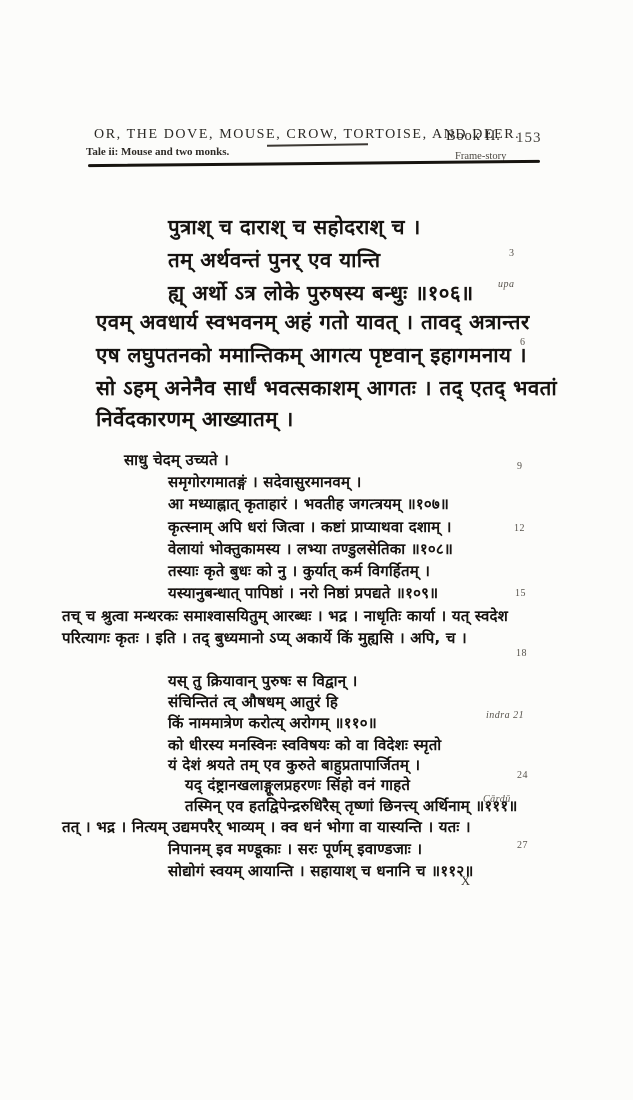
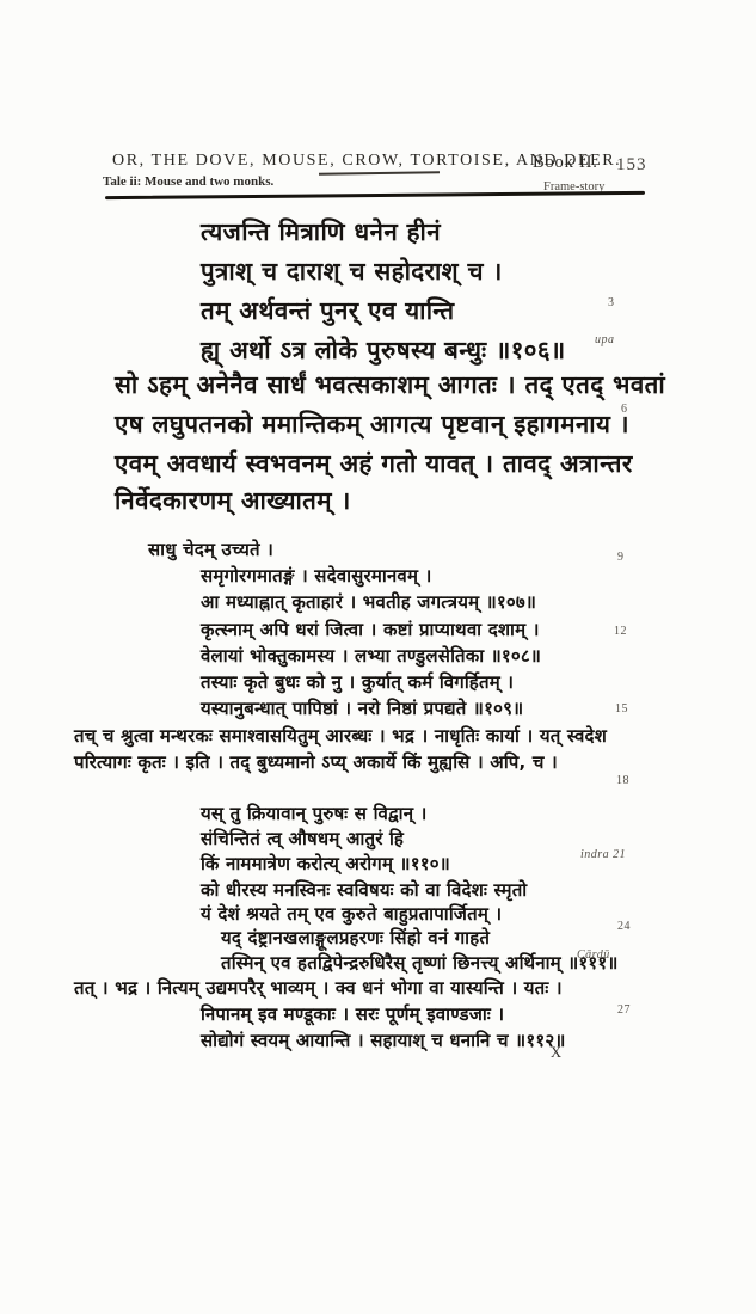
  OR, THE DOVE, MOUSE, CROW, TORTOISE, AND DEER.
  Book II.
  153
  Tale ii: Mouse and two monks.
  Frame-story
+ त्यजन्ति मित्राणि धनेन हीनं
  पुत्राश् च दाराश् च सहोदराश् च ।
  तम् अर्थवन्तं पुनर् एव यान्ति
  ह्य् अर्थो ऽत्र लोके पुरुषस्य बन्धुः ॥१०६॥
- एवम् अवधार्य स्वभवनम् अहं गतो यावत् । तावद् अत्रान्तर
+ सो ऽहम् अनेनैव सार्धं भवत्सकाशम् आगतः । तद् एतद् भवतां
  एष लघुपतनको ममान्तिकम् आगत्य पृष्टवान् इहागमनाय ।
- सो ऽहम् अनेनैव सार्धं भवत्सकाशम् आगतः । तद् एतद् भवतां
+ एवम् अवधार्य स्वभवनम् अहं गतो यावत् । तावद् अत्रान्तर
  निर्वेदकारणम् आख्यातम् ।
  साधु चेदम् उच्यते ।
  समृगोरगमातङ्गं । सदेवासुरमानवम् ।
  आ मध्याह्नात् कृताहारं । भवतीह जगत्त्रयम् ॥१०७॥
  कृत्स्नाम् अपि धरां जित्वा । कष्टां प्राप्याथवा दशाम् ।
  वेलायां भोक्तुकामस्य । लभ्या तण्डुलसेतिका ॥१०८॥
  तस्याः कृते बुधः को नु । कुर्यात् कर्म विगर्हितम् ।
  यस्यानुबन्धात् पापिष्ठां । नरो निष्ठां प्रपद्यते ॥१०९॥
  तच् च श्रुत्वा मन्थरकः समाश्वासयितुम् आरब्धः । भद्र । नाधृतिः कार्या । यत् स्वदेश
  परित्यागः कृतः । इति । तद् बुध्यमानो ऽप्य् अकार्ये किं मुह्यसि । अपि, च ।
  यस् तु क्रियावान् पुरुषः स विद्वान् ।
  संचिन्तितं त्व् औषधम् आतुरं हि
  किं नाममात्रेण करोत्य् अरोगम् ॥११०॥
  को धीरस्य मनस्विनः स्वविषयः को वा विदेशः स्मृतो
  यं देशं श्रयते तम् एव कुरुते बाहुप्रतापार्जितम् ।
  यद् दंष्ट्रानखलाङ्गूलप्रहरणः सिंहो वनं गाहते
  तस्मिन् एव हतद्विपेन्द्ररुधिरैस् तृष्णां छिनत्त्य् अर्थिनाम् ॥१११॥
  तत् । भद्र । नित्यम् उद्यमपरैर् भाव्यम् । क्व धनं भोगा वा यास्यन्ति । यतः ।
  निपानम् इव मण्डूकाः । सरः पूर्णम् इवाण्डजाः ।
  सोद्योगं स्वयम् आयान्ति । सहायाश् च धनानि च ॥११२॥
  3
  upa
  6
  9
  12
  15
  18
  indra 21
  24
  Çārdū
  27
  X
